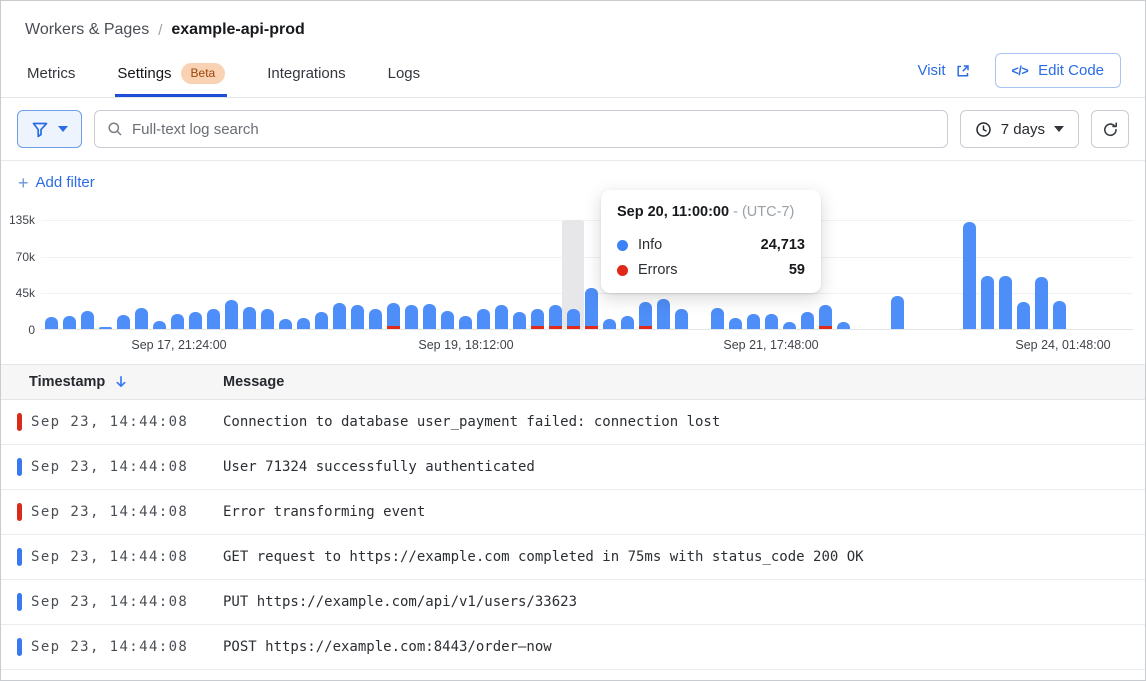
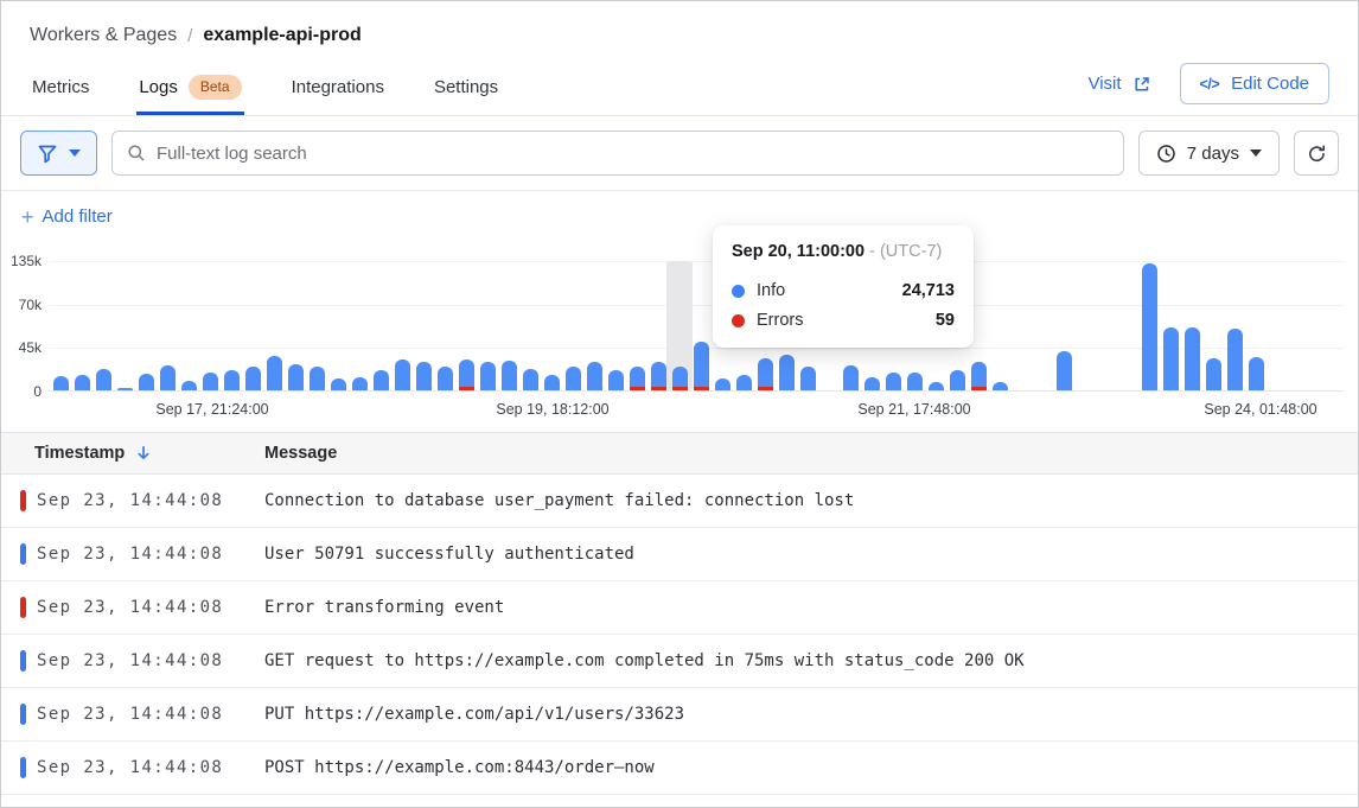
  Workers & Pages
  /
  example-api-prod
  Metrics
- Settings
+ Logs
  Beta
  Integrations
- Logs
+ Settings
  Visit
  </>
  Edit Code
  Full-text log search
  7 days
  +
  Add filter
  135k
  70k
  45k
  0
  Sep 17, 21:24:00
  Sep 19, 18:12:00
  Sep 21, 17:48:00
  Sep 24, 01:48:00
  Sep 20, 11:00:00 - (UTC-7)
  Info
  24,713
  Errors
  59
  Timestamp
  Message
  Sep 23, 14:44:08
  Connection to database user_payment failed: connection lost
  Sep 23, 14:44:08
- User 71324 successfully authenticated
+ User 50791 successfully authenticated
  Sep 23, 14:44:08
  Error transforming event
  Sep 23, 14:44:08
  GET request to https://example.com completed in 75ms with status_code 200 OK
  Sep 23, 14:44:08
  PUT https://example.com/api/v1/users/33623
  Sep 23, 14:44:08
  POST https://example.com:8443/order–now
